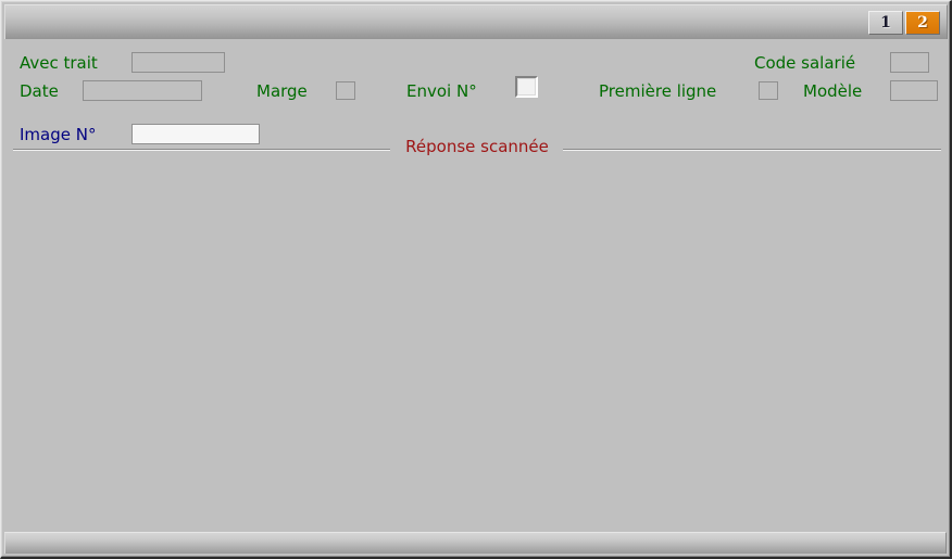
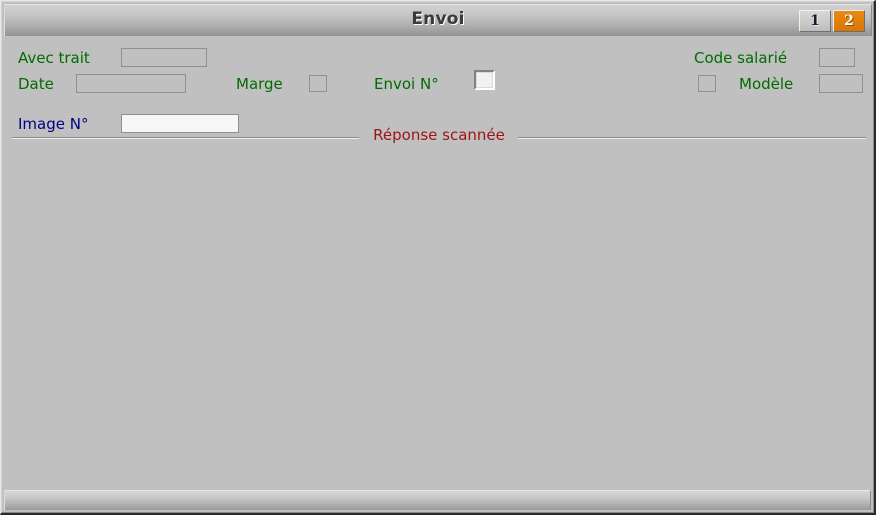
+ Envoi
  1
  2
  Avec trait
  Date
  Marge
  Envoi N°
- Première ligne
  Code salarié
  Modèle
  Réponse scannée
  Image N°
